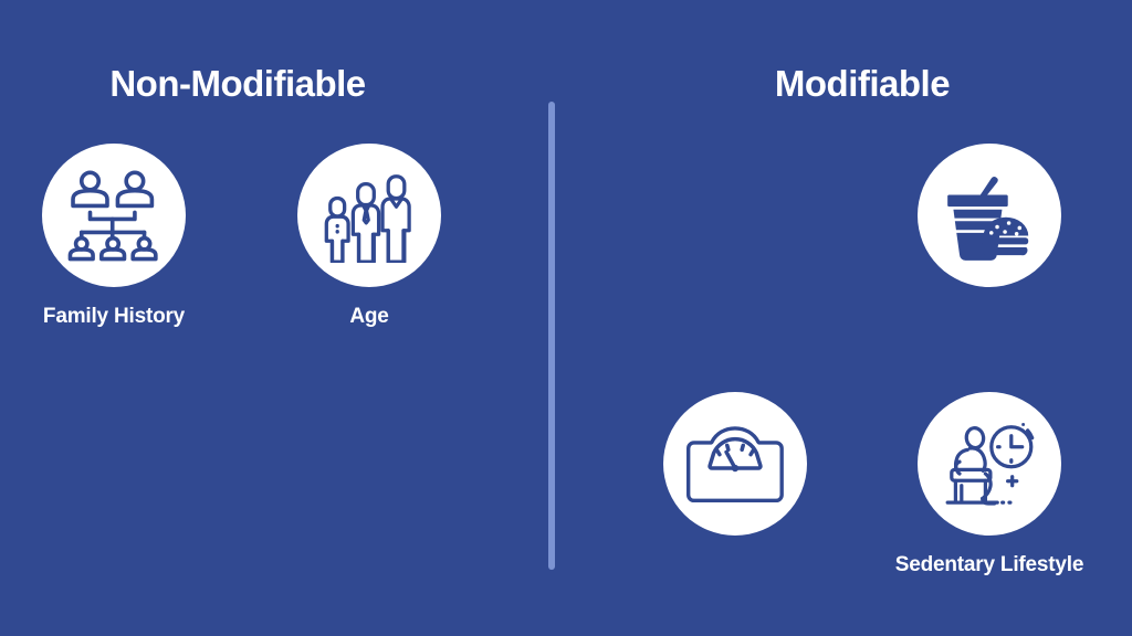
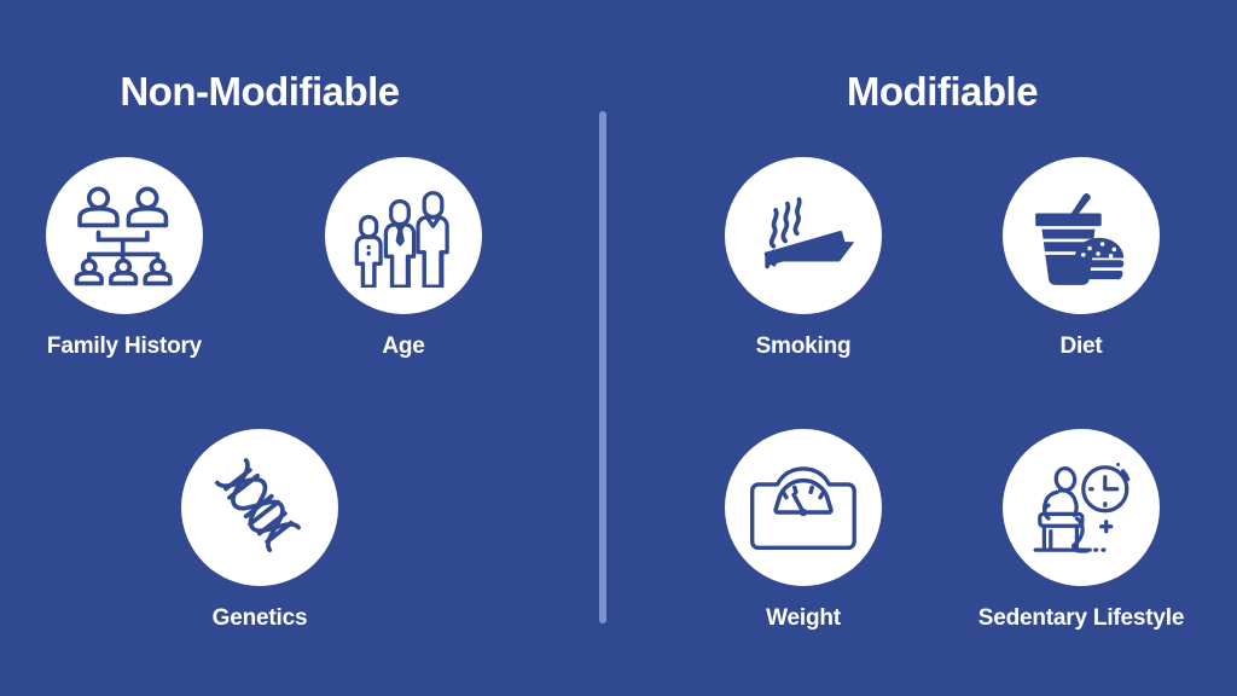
  Non-Modifiable
  Modifiable
  Family History
  Age
+ Genetics
+ Smoking
+ Diet
+ Weight
  Sedentary Lifestyle
